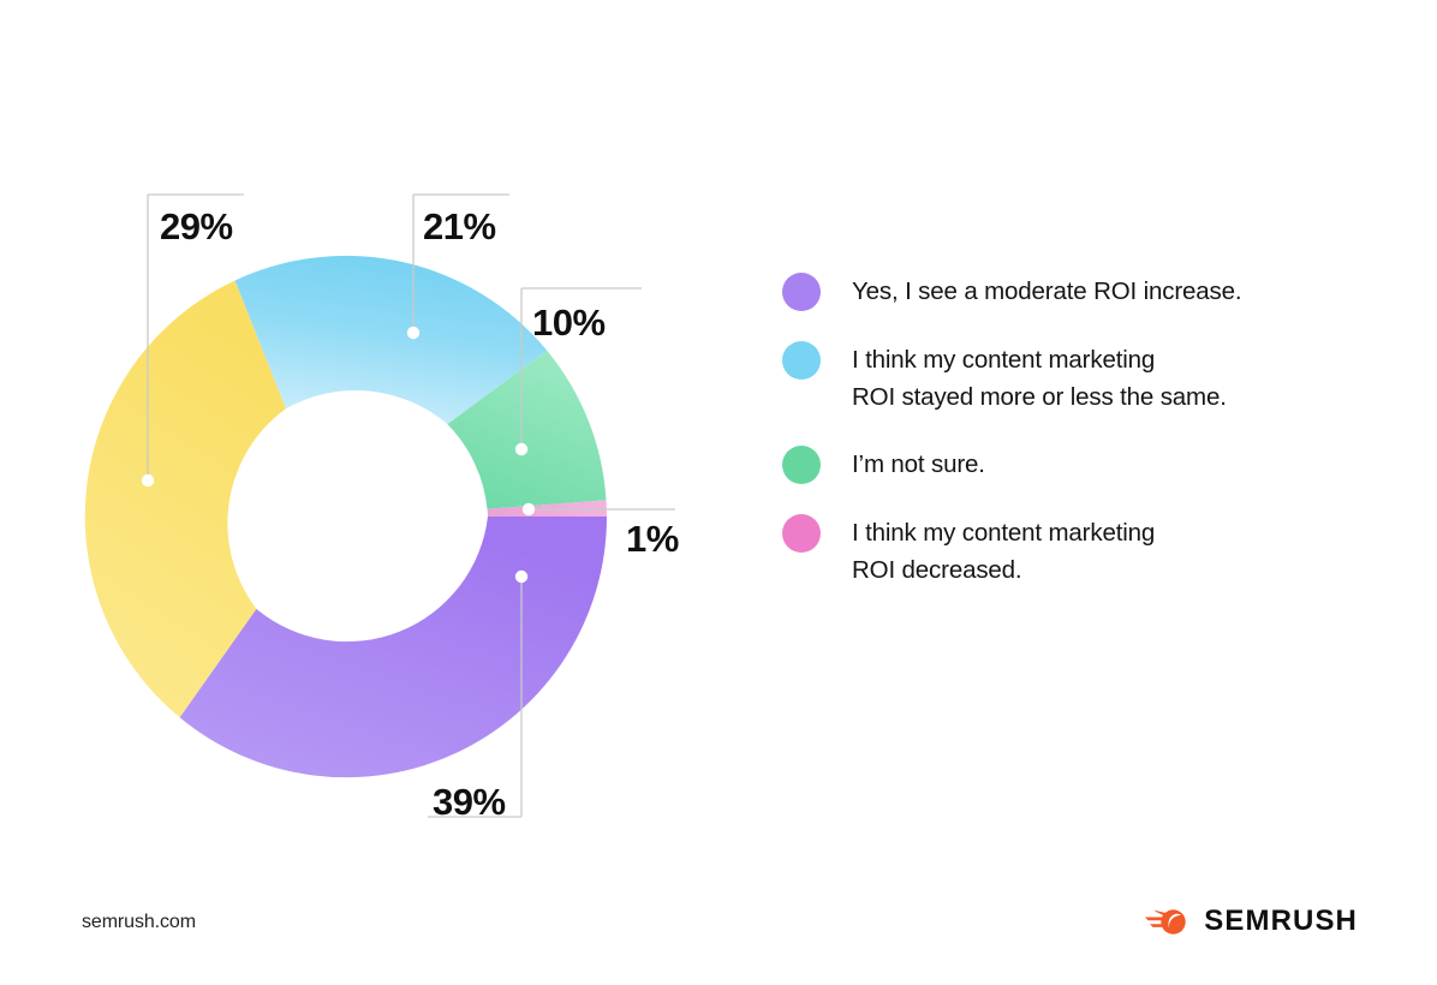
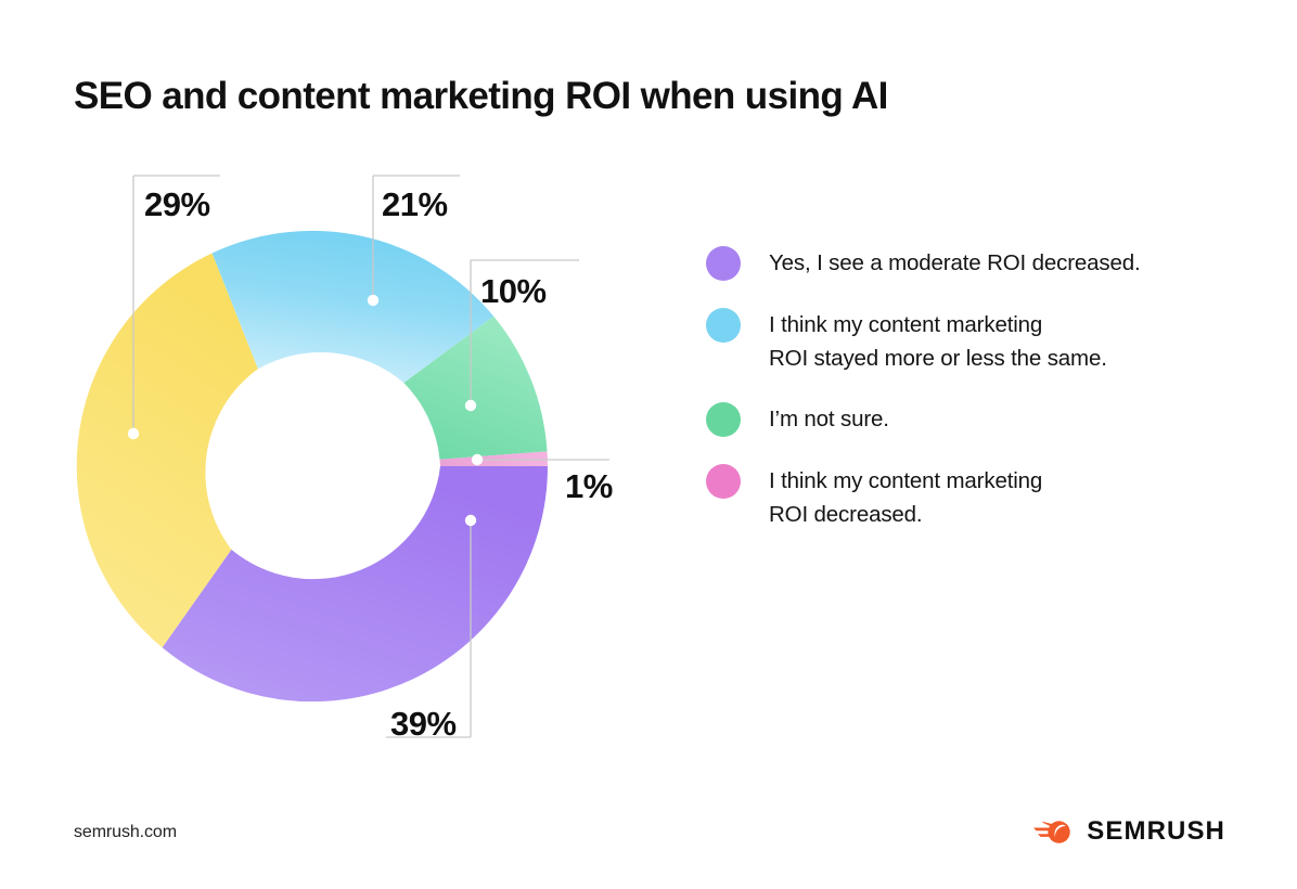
+ SEO and content marketing ROI when using AI
  29%
  21%
  10%
  1%
  39%
- Yes, I see a moderate ROI increase.
+ Yes, I see a moderate ROI decreased.
  I think my content marketing
  ROI stayed more or less the same.
  I’m not sure.
  I think my content marketing
  ROI decreased.
  semrush.com
  SEMRUSH
